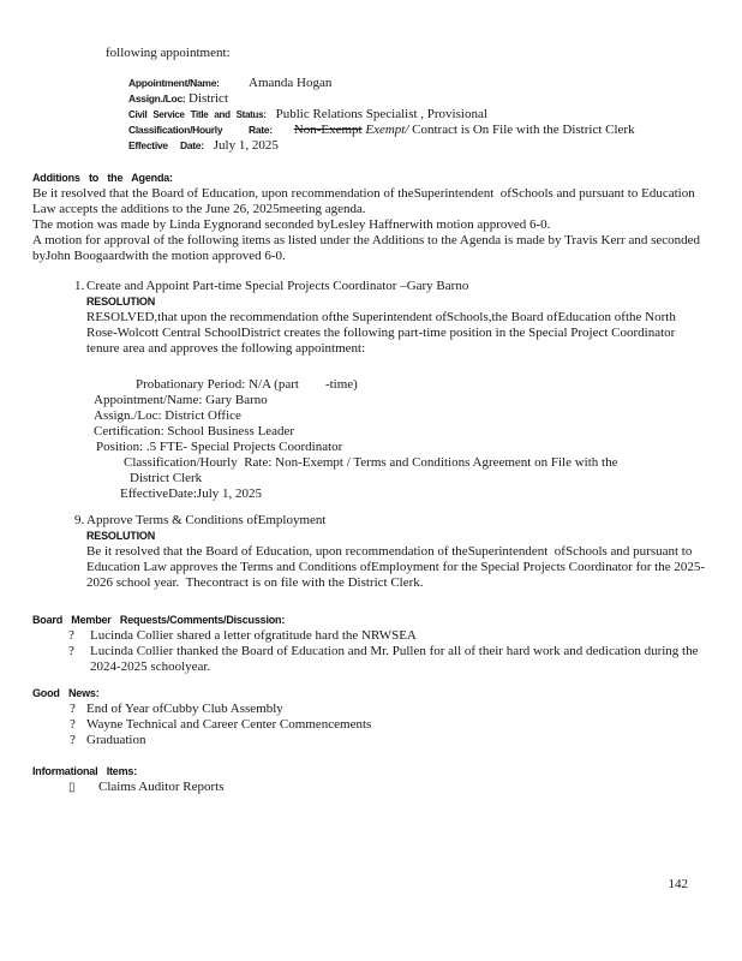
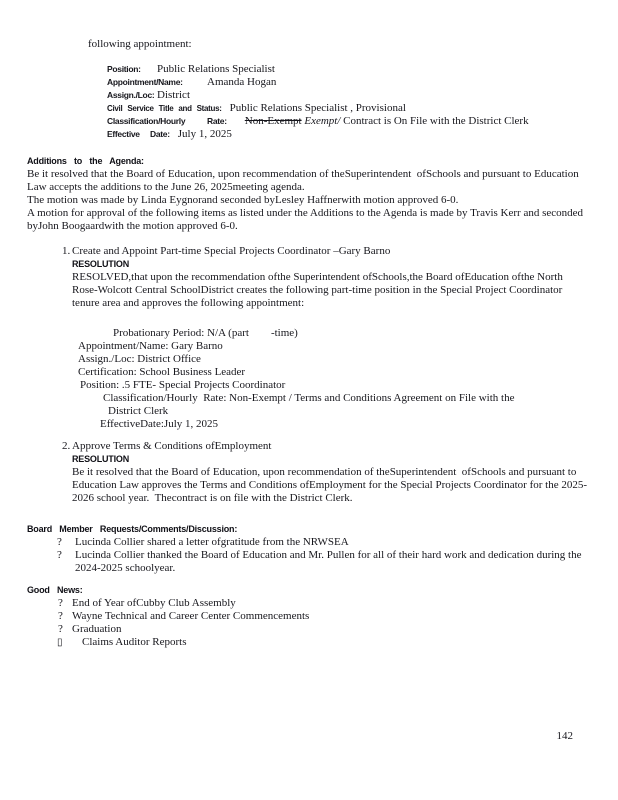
  following appointment:
+ Position: Public Relations Specialist
  Appointment/Name: Amanda Hogan
  Assign./Loc: District
  Civil Service Title and Status: Public Relations Specialist , Provisional
  Classification/Hourly Rate: Non-Exempt Exempt/ Contract is On File with the District Clerk
  Effective Date: July 1, 2025
  Additions to the Agenda:
  Be it resolved that the Board of Education, upon recommendation of theSuperintendent ofSchools and pursuant to Education Law accepts the additions to the June 26, 2025meeting agenda.
  The motion was made by Linda Eygnorand seconded byLesley Haffnerwith motion approved 6-0.
  A motion for approval of the following items as listed under the Additions to the Agenda is made by Travis Kerr and seconded byJohn Boogaardwith the motion approved 6-0.
  1.
  Create and Appoint Part-time Special Projects Coordinator –Gary Barno
  RESOLUTION
  RESOLVED,that upon the recommendation ofthe Superintendent ofSchools,the Board ofEducation ofthe North Rose-Wolcott Central SchoolDistrict creates the following part-time position in the Special Project Coordinator tenure area and approves the following appointment:
  Probationary Period: N/A (part -time)
  Appointment/Name: Gary Barno
  Assign./Loc: District Office
  Certification: School Business Leader
  Position: .5 FTE- Special Projects Coordinator
  Classification/Hourly Rate: Non-Exempt / Terms and Conditions Agreement on File with the
  District Clerk
  EffectiveDate:July 1, 2025
- 9.
+ 2.
  Approve Terms & Conditions ofEmployment
  RESOLUTION
  Be it resolved that the Board of Education, upon recommendation of theSuperintendent ofSchools and pursuant to Education Law approves the Terms and Conditions ofEmployment for the Special Projects Coordinator for the 2025-2026 school year. Thecontract is on file with the District Clerk.
  Board Member Requests/Comments/Discussion:
  ?
- Lucinda Collier shared a letter ofgratitude hard the NRWSEA
+ Lucinda Collier shared a letter ofgratitude from the NRWSEA
  ?
  Lucinda Collier thanked the Board of Education and Mr. Pullen for all of their hard work and dedication during the 2024-2025 schoolyear.
  Good News:
  ?
  End of Year ofCubby Club Assembly
  ?
  Wayne Technical and Career Center Commencements
  ?
  Graduation
- Informational Items:
  ▯
  Claims Auditor Reports
  142
